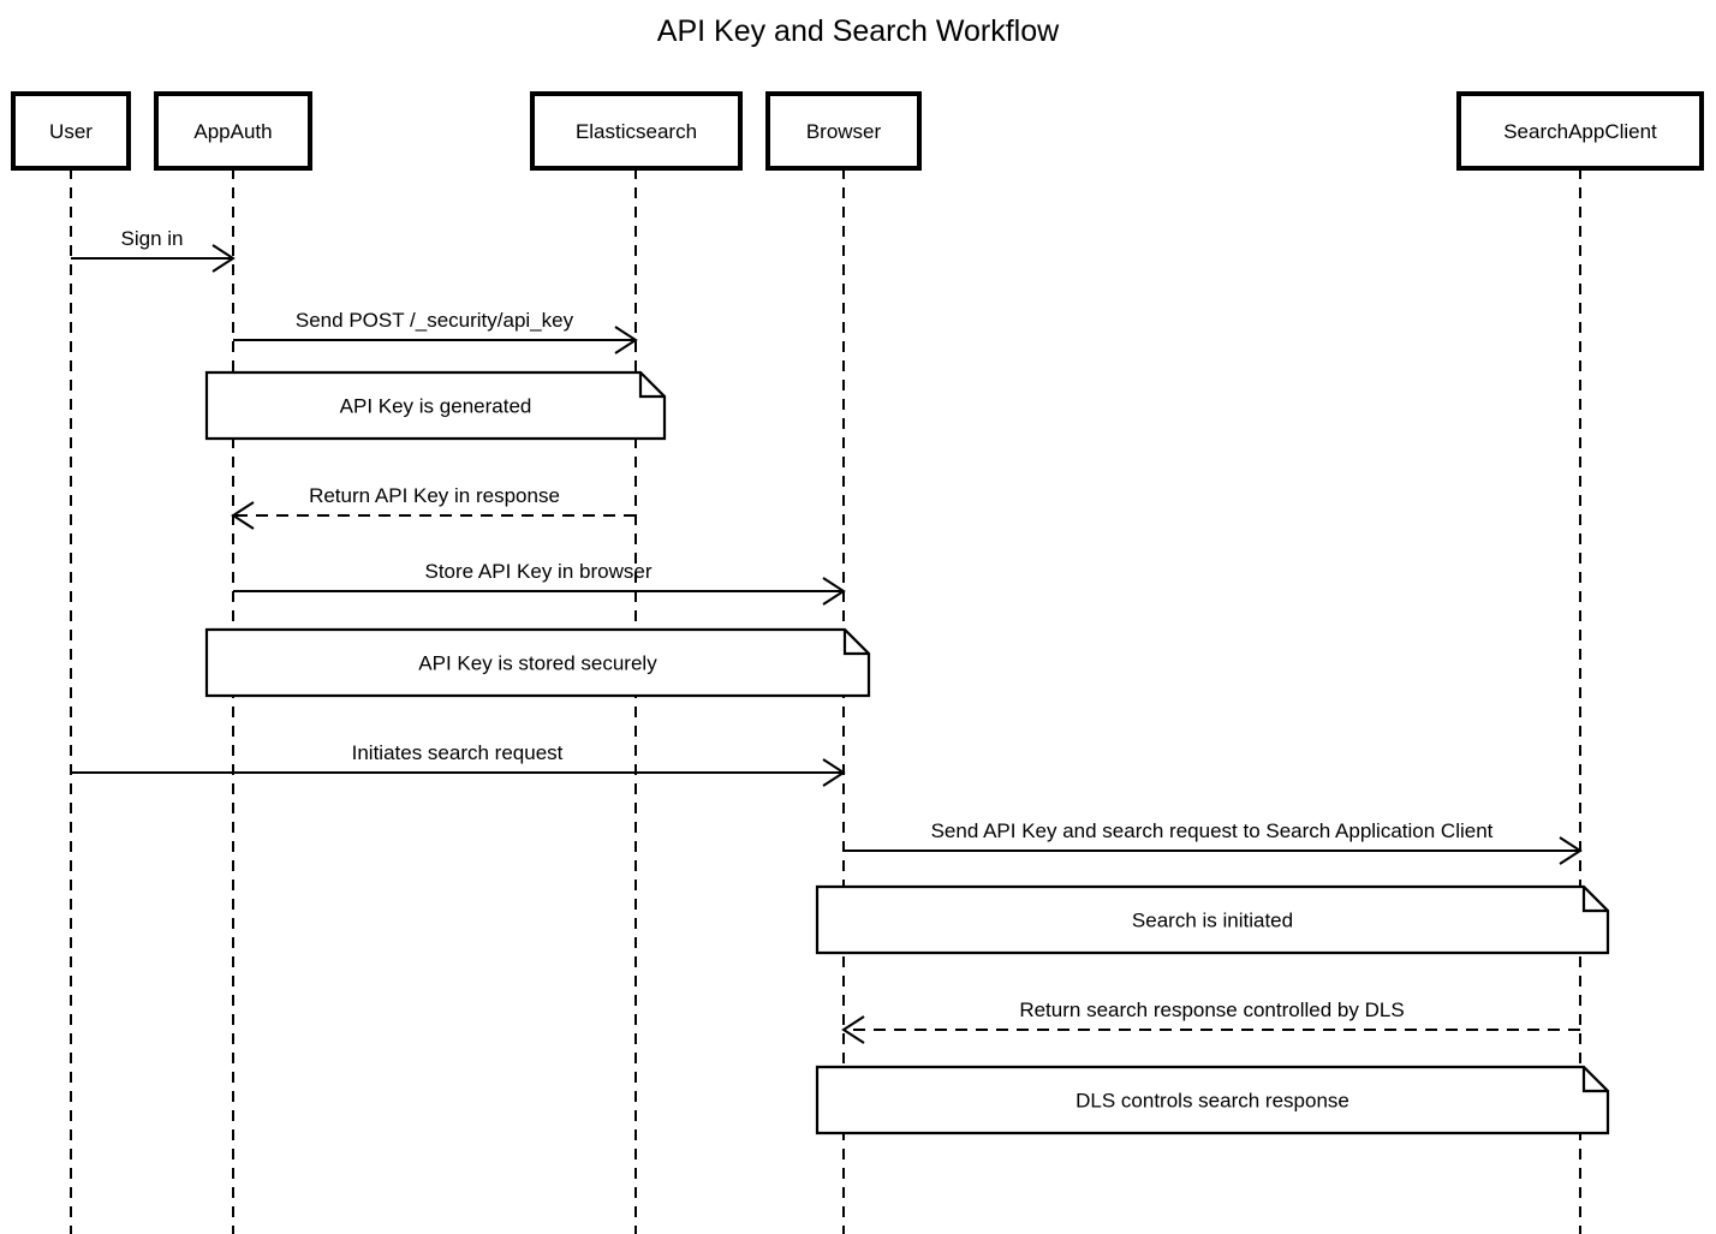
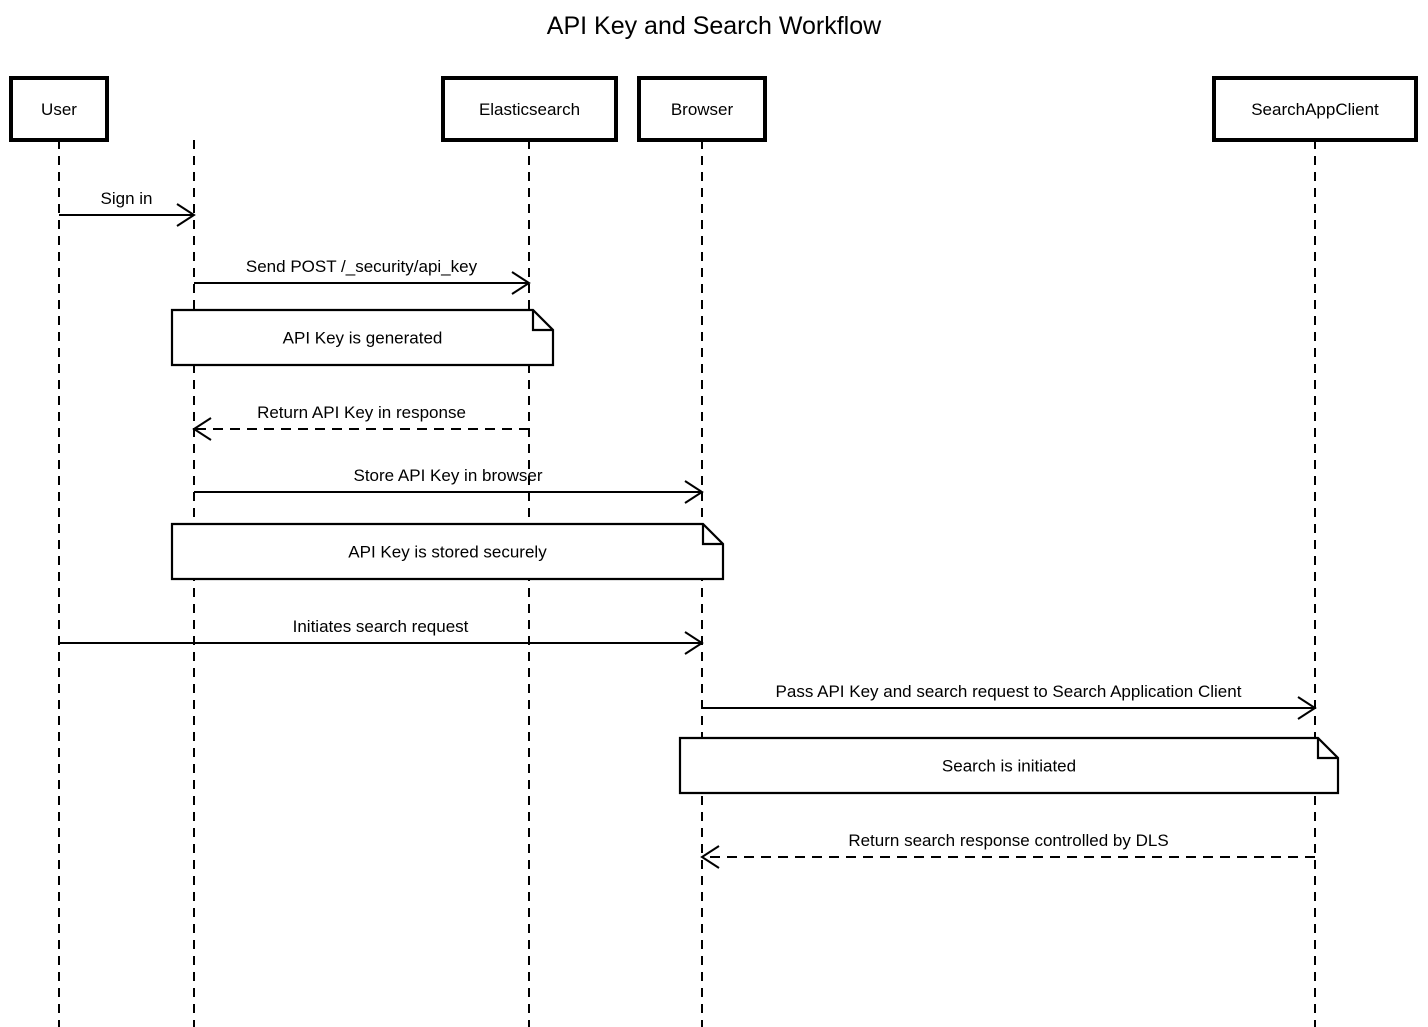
  API Key is generated
  API Key is stored securely
  Search is initiated
- DLS controls search response
  Sign in
  Send POST /_security/api_key
  Return API Key in response
  Store API Key in browser
  Initiates search request
- Send API Key and search request to Search Application Client
+ Pass API Key and search request to Search Application Client
  Return search response controlled by DLS
  User
- AppAuth
  Elasticsearch
  Browser
  SearchAppClient
  API Key and Search Workflow
